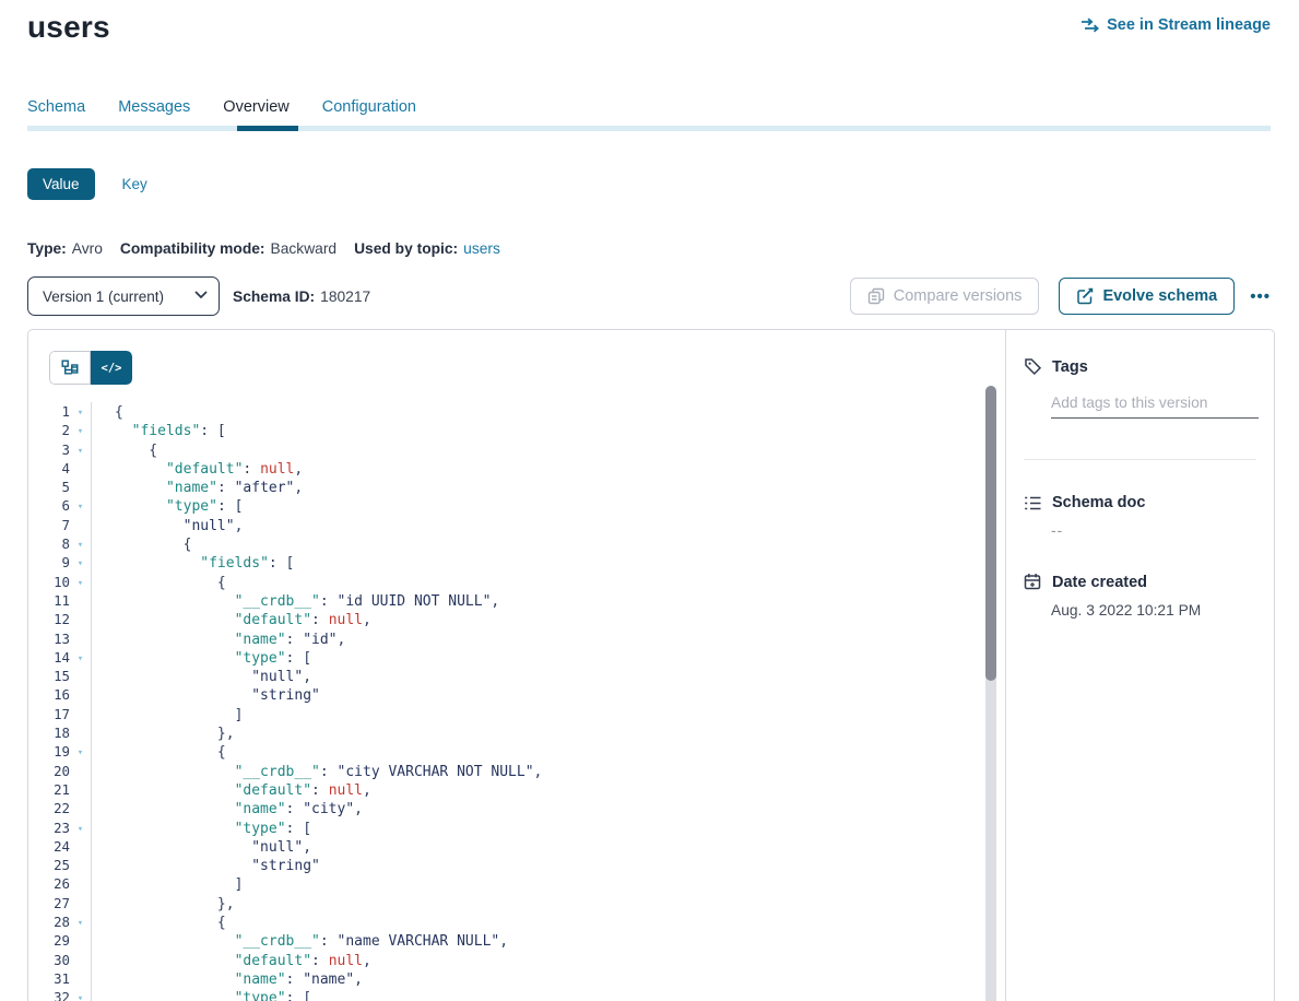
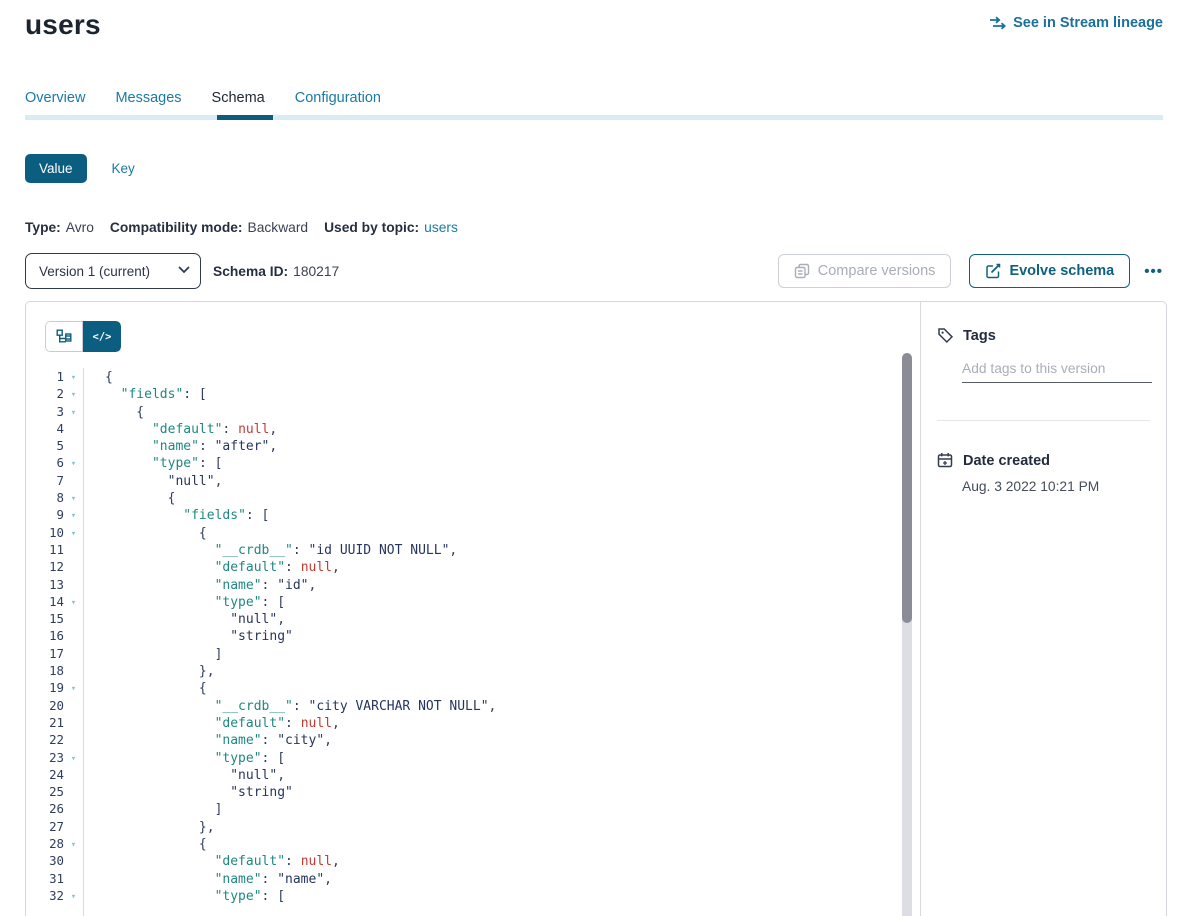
  users
  See in Stream lineage
- Schema
+ Overview
  Messages
- Overview
+ Schema
  Configuration
  Value
  Key
  Type:
  Avro
  Compatibility mode:
  Backward
  Used by topic:
  users
  Version 1 (current)
  Schema ID:
  180217
  Compare versions
  Evolve schema
  •••
  </>
  1 ▾ {
  2 ▾ "fields": [
  3 ▾ {
  4 "default": null,
  5 "name": "after",
  6 ▾ "type": [
  7 "null",
  8 ▾ {
  9 ▾ "fields": [
  10 ▾ {
  11 "__crdb__": "id UUID NOT NULL",
  12 "default": null,
  13 "name": "id",
  14 ▾ "type": [
  15 "null",
  16 "string"
  17 ]
  18 },
  19 ▾ {
  20 "__crdb__": "city VARCHAR NOT NULL",
  21 "default": null,
  22 "name": "city",
  23 ▾ "type": [
  24 "null",
  25 "string"
  26 ]
  27 },
  28 ▾ {
- 29 "__crdb__": "name VARCHAR NULL",
  30 "default": null,
  31 "name": "name",
  32 ▾ "type": [
  Tags
  Add tags to this version
- Schema doc
- --
  Date created
  Aug. 3 2022 10:21 PM
